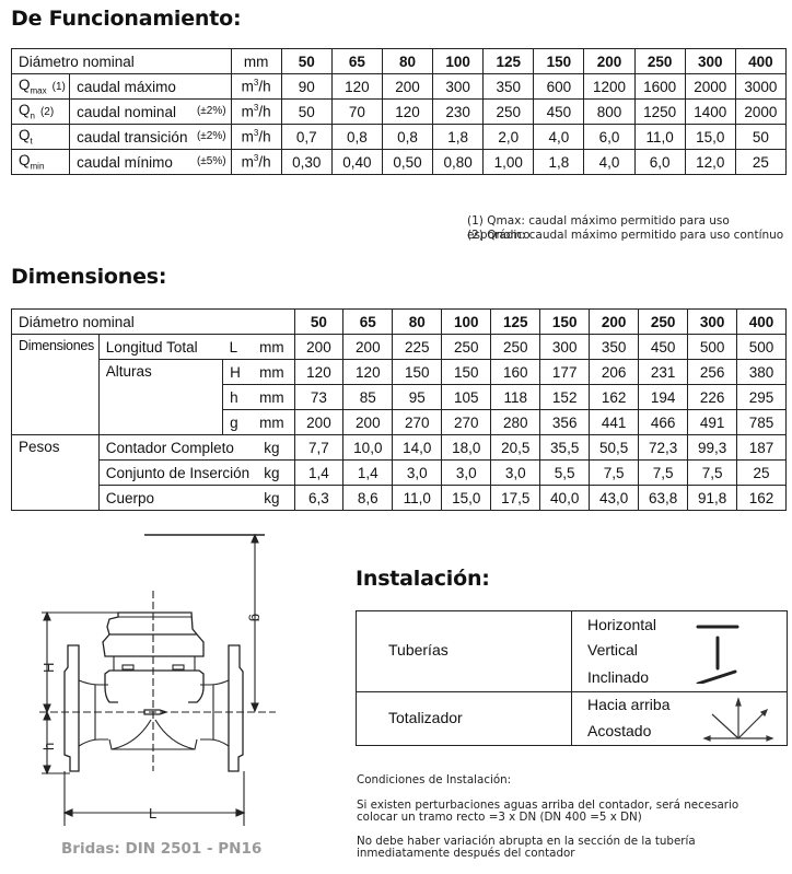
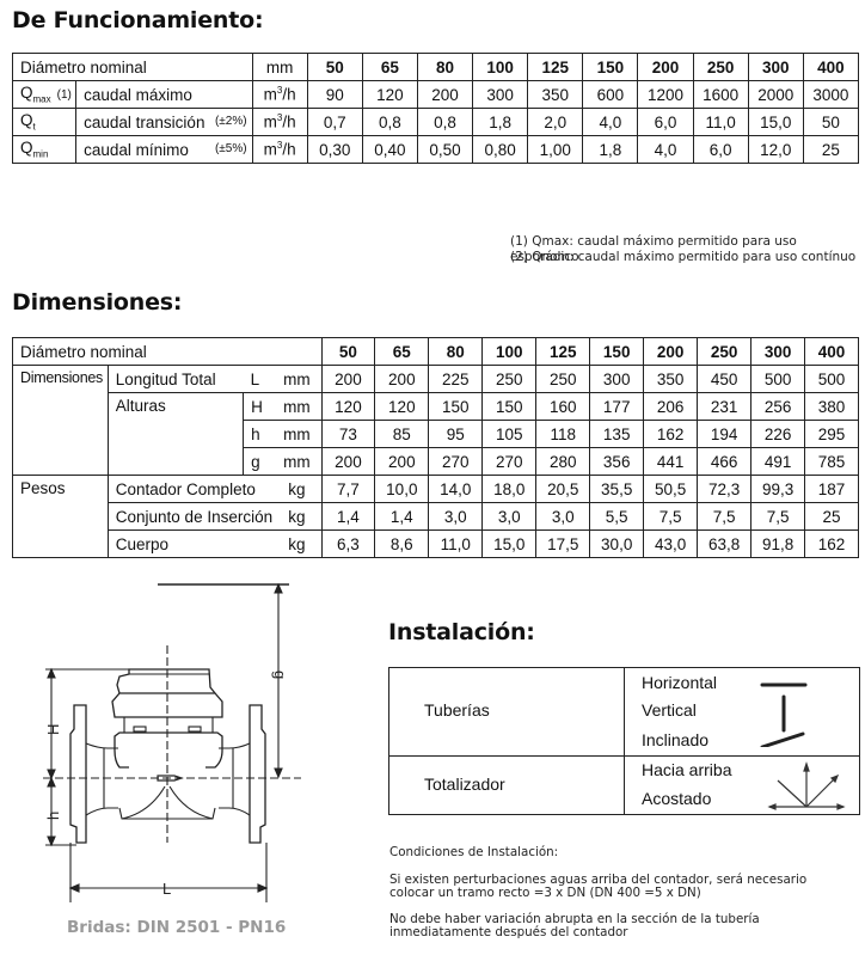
  De Funcionamiento:
  Diámetro nominal	mm	50	65	80	100	125	150	200	250	300	400
  Qmax (1)	caudal máximo	m3/h	90	120	200	300	350	600	1200	1600	2000	3000
- Qn (2)	caudal nominal (±2%)	m3/h	50	70	120	230	250	450	800	1250	1400	2000
  Qt	caudal transición (±2%)	m3/h	0,7	0,8	0,8	1,8	2,0	4,0	6,0	11,0	15,0	50
  Qmin	caudal mínimo (±5%)	m3/h	0,30	0,40	0,50	0,80	1,00	1,8	4,0	6,0	12,0	25
  (1) Qmax: caudal máximo permitido para uso esporádico
  (2) Qnom: caudal máximo permitido para uso contínuo
  Dimensiones:
  Diámetro nominal	50	65	80	100	125	150	200	250	300	400
  Dimensiones	Longitud Total	L	mm	200	200	225	250	250	300	350	450	500	500
  Alturas	H	mm	120	120	150	150	160	177	206	231	256	380
- h	mm	73	85	95	105	118	152	162	194	226	295
+ h	mm	73	85	95	105	118	135	162	194	226	295
  g	mm	200	200	270	270	280	356	441	466	491	785
  Pesos	Contador Completo	kg	7,7	10,0	14,0	18,0	20,5	35,5	50,5	72,3	99,3	187
  Conjunto de Inserción	kg	1,4	1,4	3,0	3,0	3,0	5,5	7,5	7,5	7,5	25
- Cuerpo	kg	6,3	8,6	11,0	15,0	17,5	40,0	43,0	63,8	91,8	162
+ Cuerpo	kg	6,3	8,6	11,0	15,0	17,5	30,0	43,0	63,8	91,8	162
  L
  Bridas: DIN 2501 - PN16
  Instalación:
  Tuberías
  Horizontal
  Vertical
  Inclinado
  Totalizador
  Hacia arriba
  Acostado
  Condiciones de Instalación:
  Si existen perturbaciones aguas arriba del contador, será necesario
  colocar un tramo recto =3 x DN (DN 400 =5 x DN)
  No debe haber variación abrupta en la sección de la tubería
  inmediatamente después del contador
